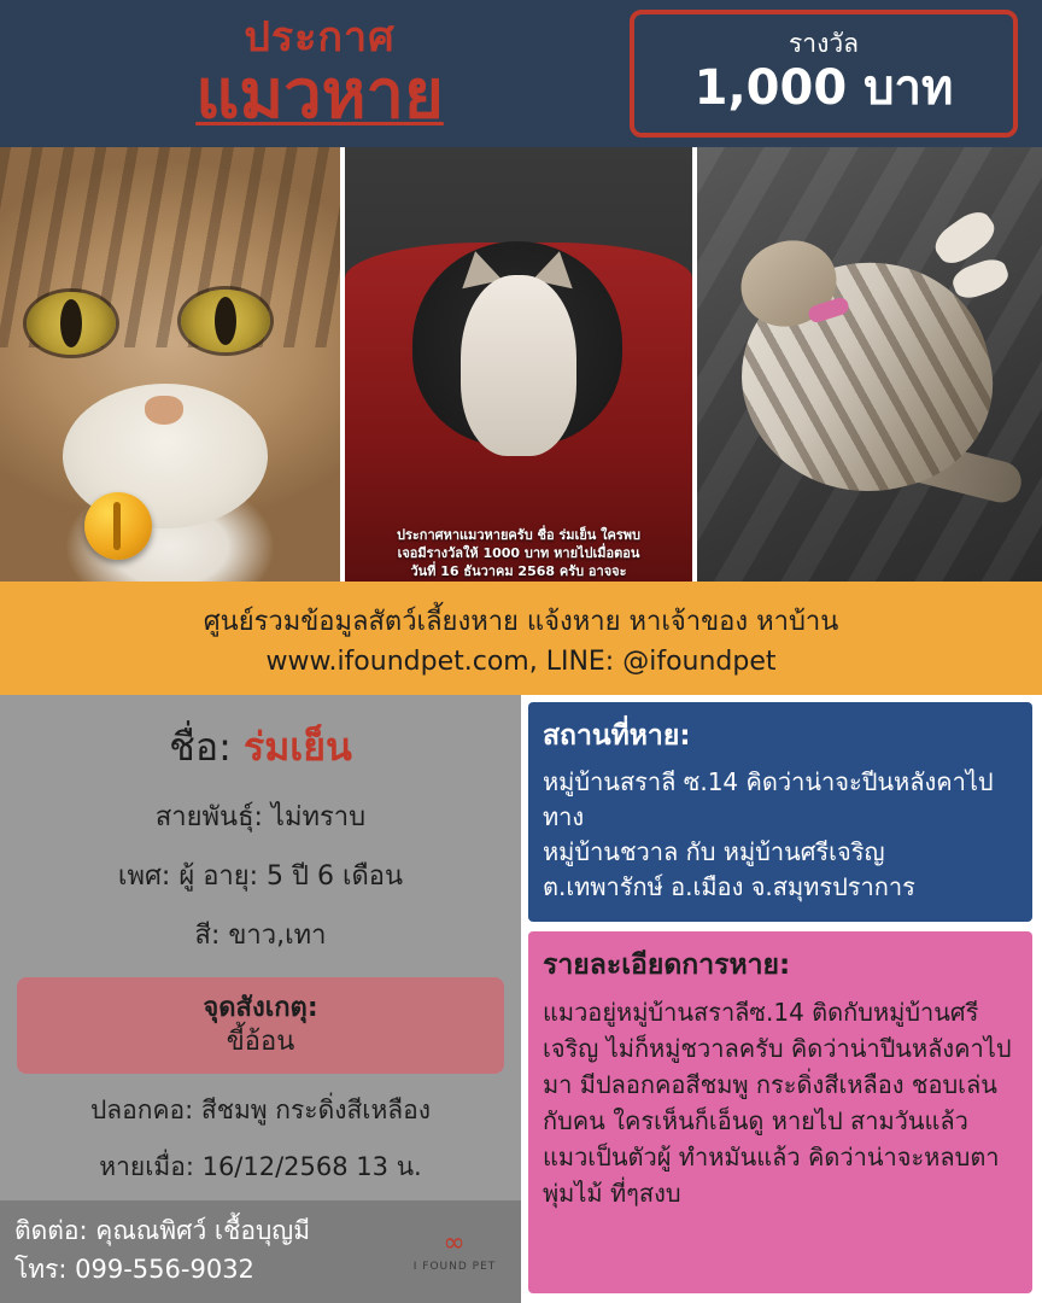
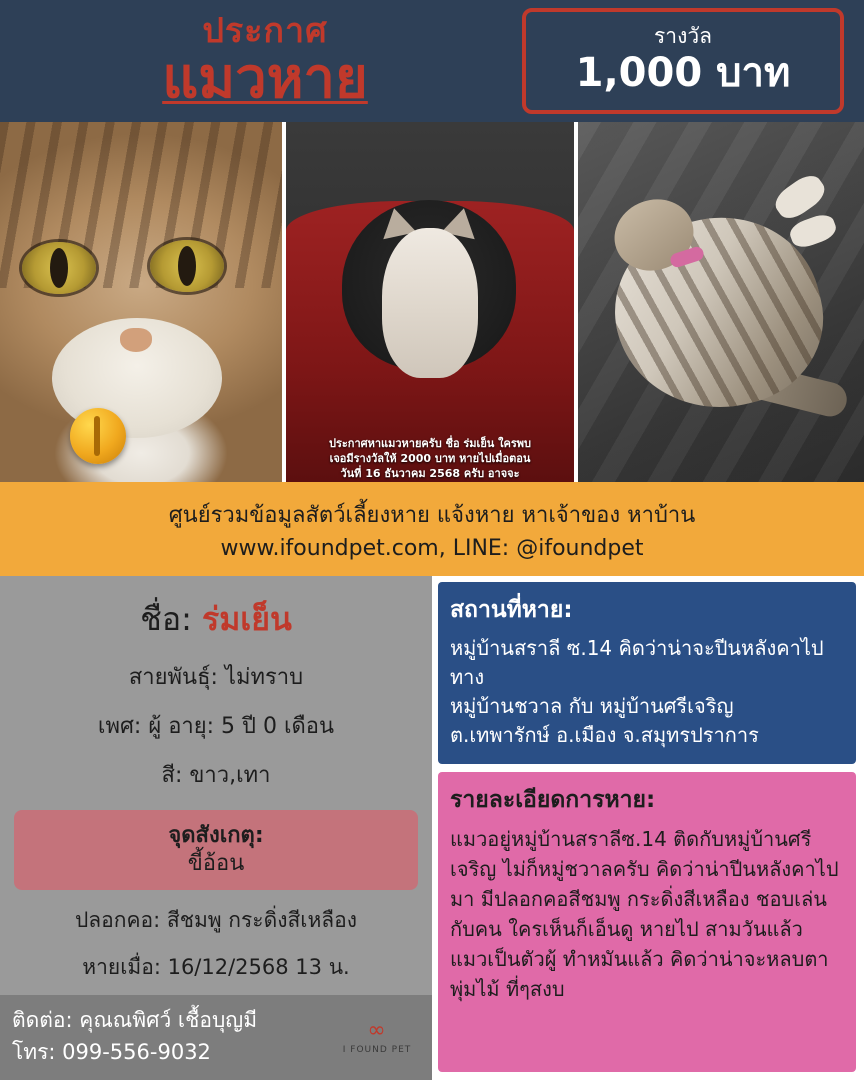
  ประกาศ
  แมวหาย
  รางวัล
  1,000 บาท
- ประกาศหาแมวหายครับ ชื่อ ร่มเย็น ใครพบเจอมีรางวัลให้ 1000 บาท หายไปเมื่อตอนวันที่ 16 ธันวาคม 2568 ครับ อาจจะ
+ ประกาศหาแมวหายครับ ชื่อ ร่มเย็น ใครพบเจอมีรางวัลให้ 2000 บาท หายไปเมื่อตอนวันที่ 16 ธันวาคม 2568 ครับ อาจจะ
  ศูนย์รวมข้อมูลสัตว์เลี้ยงหาย แจ้งหาย หาเจ้าของ หาบ้าน
  www.ifoundpet.com, LINE: @ifoundpet
  ชื่อ: ร่มเย็น
  สายพันธุ์: ไม่ทราบ
- เพศ: ผู้ อายุ: 5 ปี 6 เดือน
+ เพศ: ผู้ อายุ: 5 ปี 0 เดือน
  สี: ขาว,เทา
  จุดสังเกตุ:
  ขี้อ้อน
  ปลอกคอ: สีชมพู กระดิ่งสีเหลือง
  หายเมื่อ: 16/12/2568 13 น.
  ติดต่อ: คุณณพิศว์ เชื้อบุญมี
  โทร: 099-556-9032
  ∞
  I FOUND PET
  สถานที่หาย:
  หมู่บ้านสราลี ซ.14 คิดว่าน่าจะปีนหลังคาไปทาง
  หมู่บ้านชวาล กับ หมู่บ้านศรีเจริญ
  ต.เทพารักษ์ อ.เมือง จ.สมุทรปราการ
  รายละเอียดการหาย:
  แมวอยู่หมู่บ้านสราลีซ.14 ติดกับหมู่บ้านศรีเจริญ ไม่ก็หมู่ชวาลครับ คิดว่าน่าปีนหลังคาไปมา มีปลอกคอสีชมพู กระดิ่งสีเหลือง ชอบเล่นกับคน ใครเห็นก็เอ็นดู หายไป สามวันแล้ว แมวเป็นตัวผู้ ทำหมันแล้ว คิดว่าน่าจะหลบตาพุ่มไม้ ที่ๆสงบ
